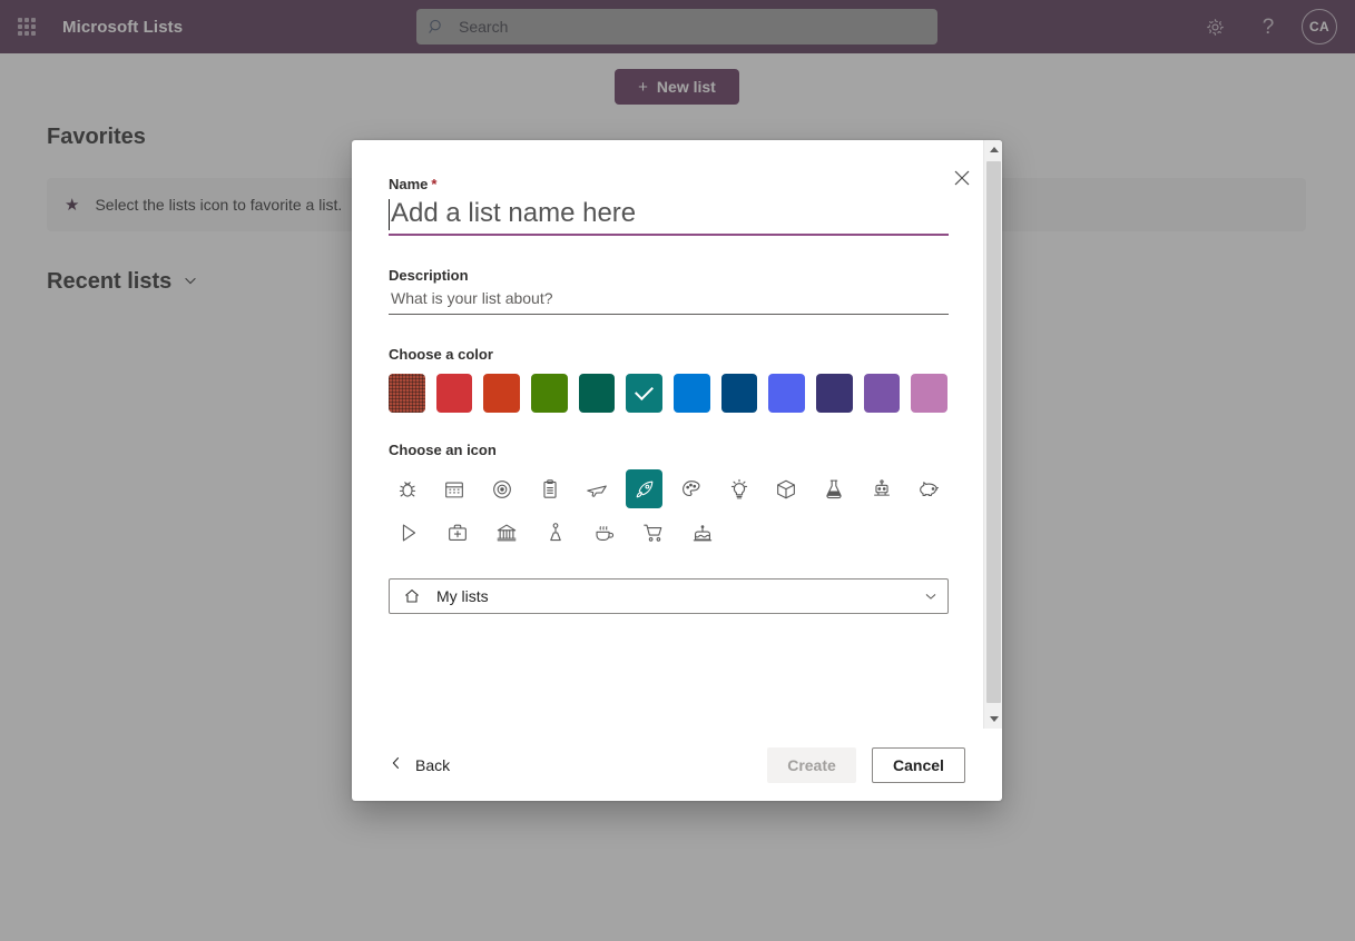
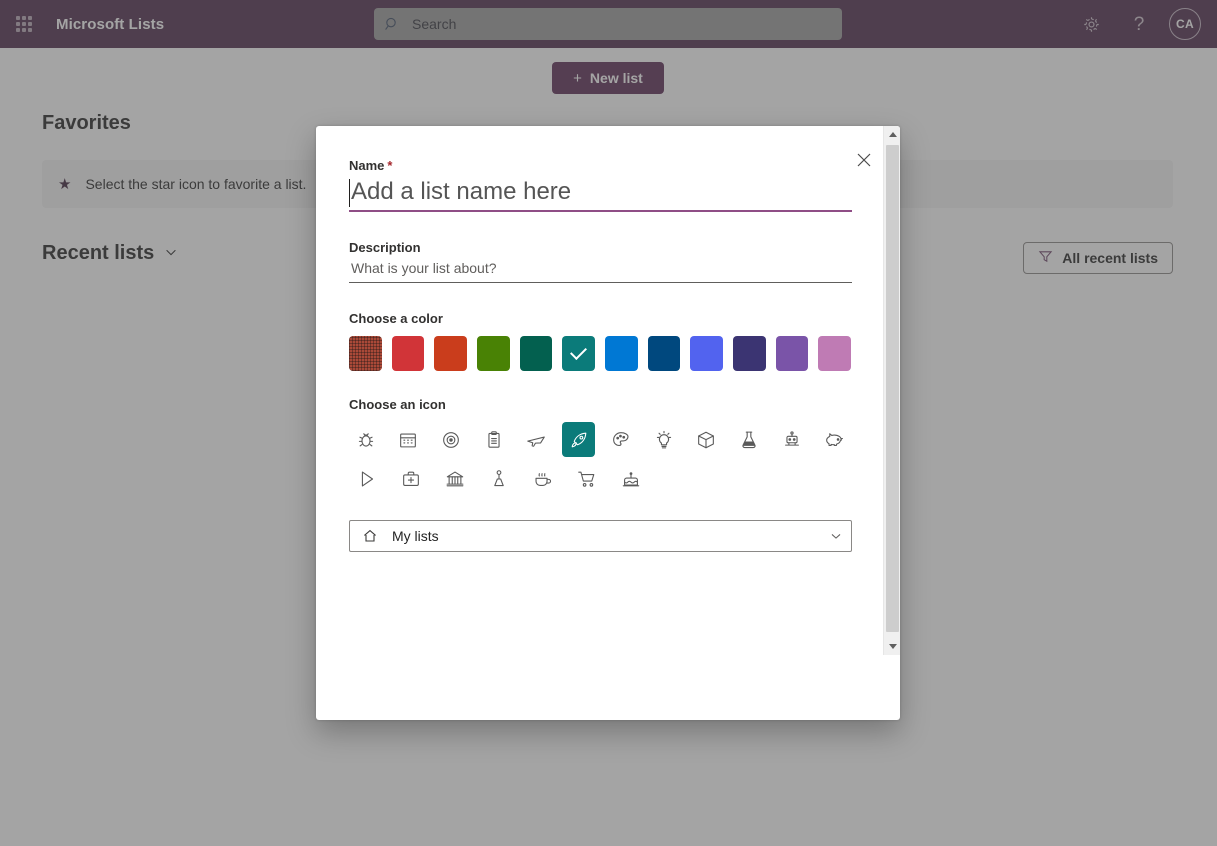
  +
  New list
  Favorites
  ★
- Select the lists icon to favorite a list.
+ Select the star icon to favorite a list.
  Recent lists
+ All recent lists
  Microsoft Lists
  Search
  ?
  CA
  Name *
  Add a list name here
  Description
  What is your list about?
  Choose a color
  Choose an icon
  My lists
- Back
- Create
- Cancel
